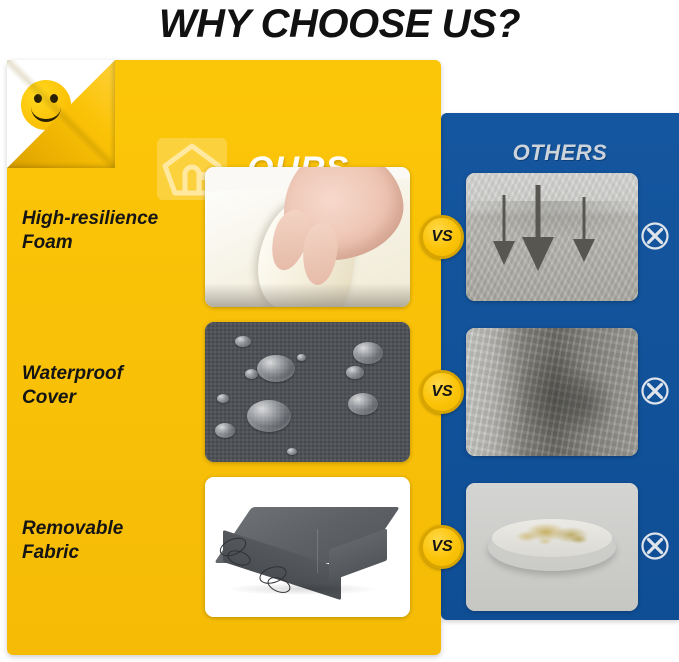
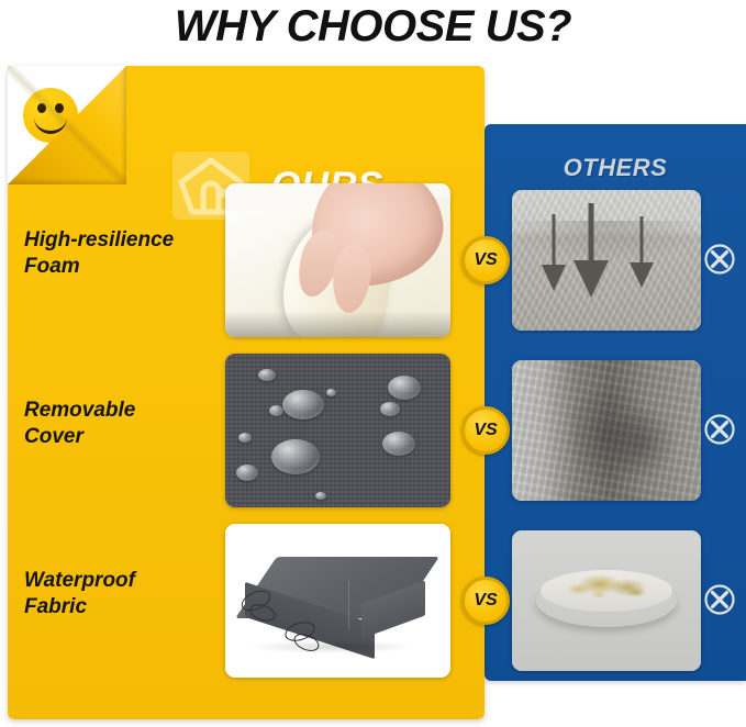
  WHY CHOOSE US?
  OTHERS
  High-resilience
  Foam
  VS
- Waterproof
+ Removable
  Cover
  VS
- Removable
+ Waterproof
  Fabric
  VS
